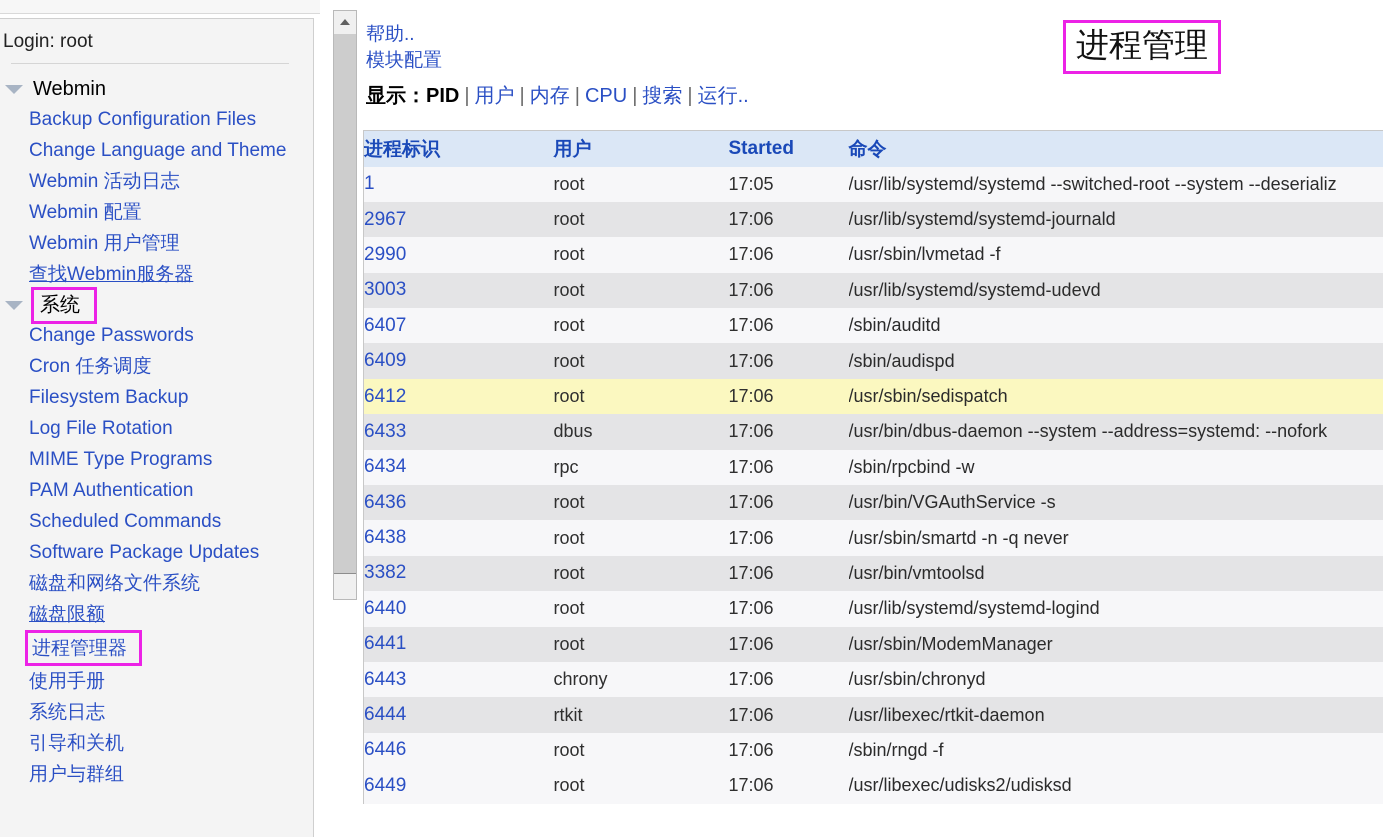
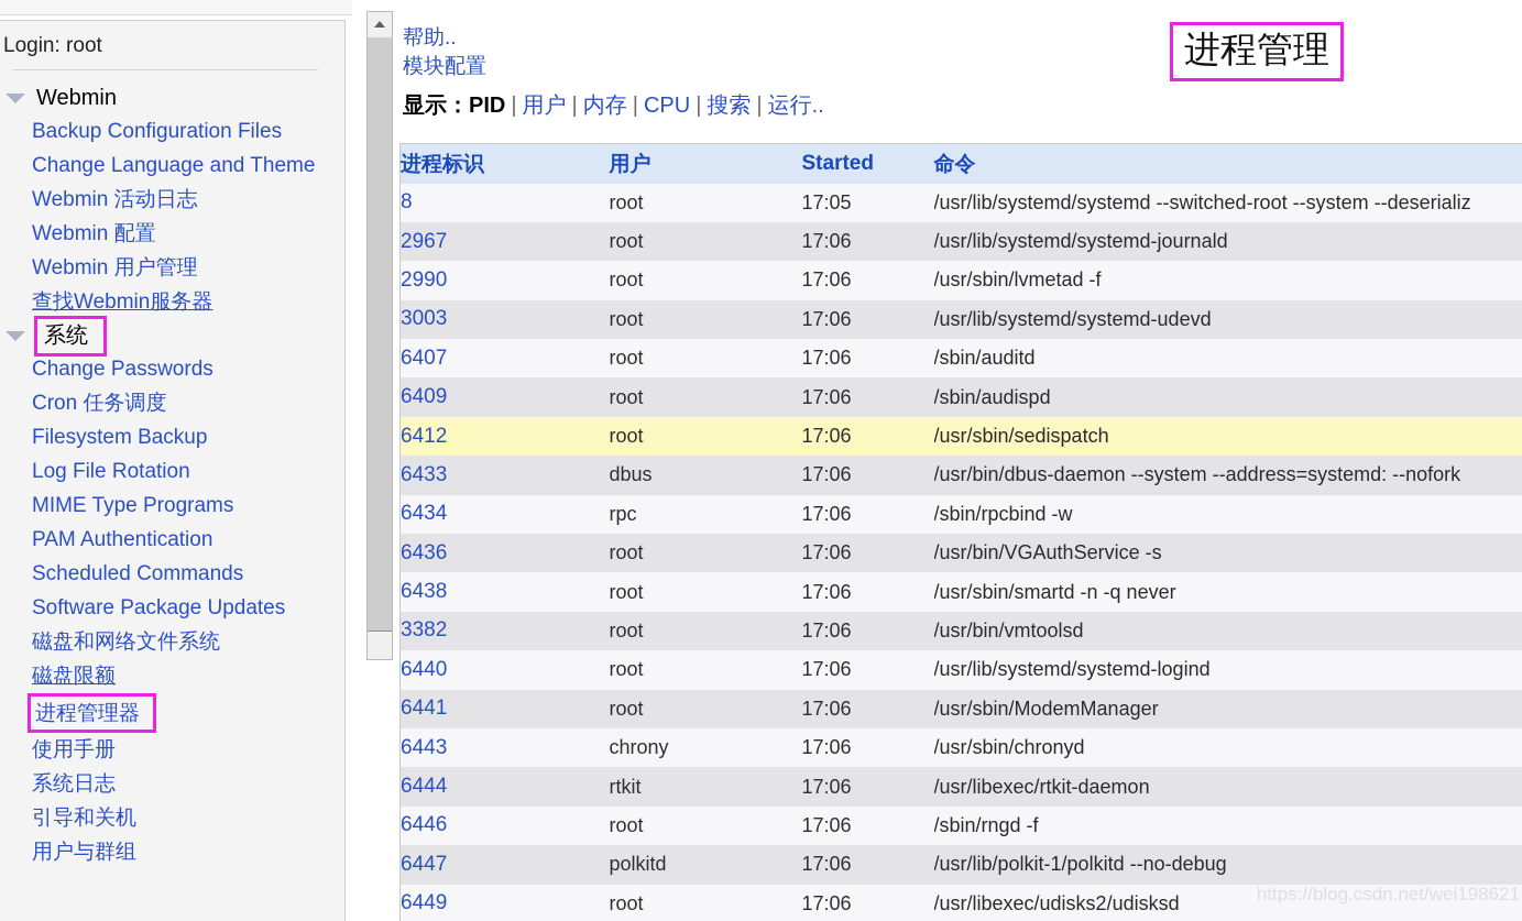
  Login: root
  Webmin
  Backup Configuration Files
  Change Language and Theme
  Webmin 活动日志
  Webmin 配置
  Webmin 用户管理
  查找Webmin服务器
  系统
  Change Passwords
  Cron 任务调度
  Filesystem Backup
  Log File Rotation
  MIME Type Programs
  PAM Authentication
  Scheduled Commands
  Software Package Updates
  磁盘和网络文件系统
  磁盘限额
  进程管理器
  使用手册
  系统日志
  引导和关机
  用户与群组
  帮助..
  模块配置
  显示：PID | 用户 | 内存 | CPU | 搜索 | 运行..
  进程管理
  进程标识	用户	Started	命令
- 1	root	17:05	/usr/lib/systemd/systemd --switched-root --system --deserializ
+ 8	root	17:05	/usr/lib/systemd/systemd --switched-root --system --deserializ
  2967	root	17:06	/usr/lib/systemd/systemd-journald
  2990	root	17:06	/usr/sbin/lvmetad -f
  3003	root	17:06	/usr/lib/systemd/systemd-udevd
  6407	root	17:06	/sbin/auditd
  6409	root	17:06	/sbin/audispd
  6412	root	17:06	/usr/sbin/sedispatch
  6433	dbus	17:06	/usr/bin/dbus-daemon --system --address=systemd: --nofork
  6434	rpc	17:06	/sbin/rpcbind -w
  6436	root	17:06	/usr/bin/VGAuthService -s
  6438	root	17:06	/usr/sbin/smartd -n -q never
  3382	root	17:06	/usr/bin/vmtoolsd
  6440	root	17:06	/usr/lib/systemd/systemd-logind
  6441	root	17:06	/usr/sbin/ModemManager
  6443	chrony	17:06	/usr/sbin/chronyd
  6444	rtkit	17:06	/usr/libexec/rtkit-daemon
  6446	root	17:06	/sbin/rngd -f
+ 6447	polkitd	17:06	/usr/lib/polkit-1/polkitd --no-debug
  6449	root	17:06	/usr/libexec/udisks2/udisksd
+ https://blog.csdn.net/wei198621
